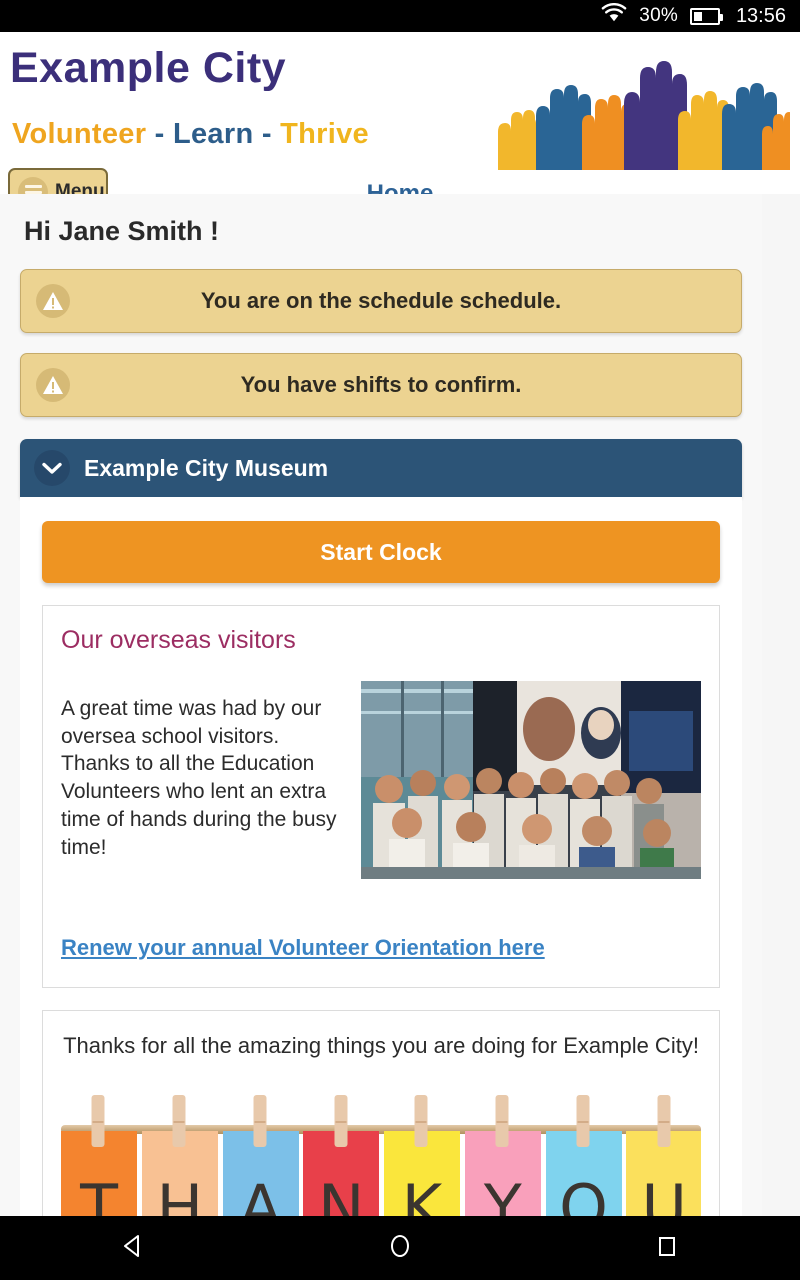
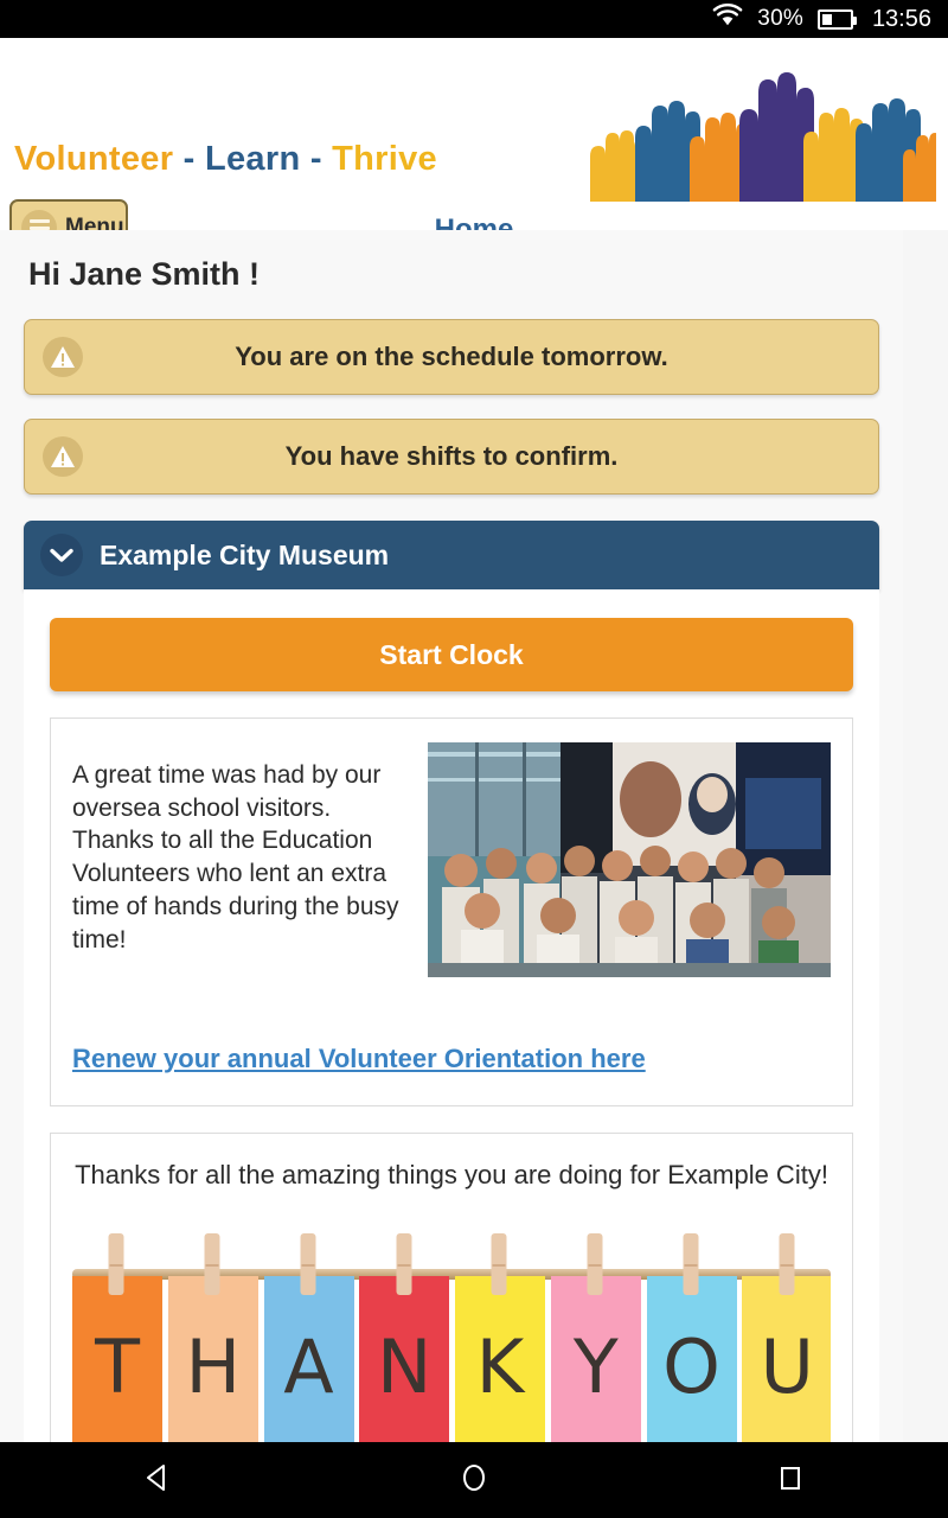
  30%
  13:56
- Example City
  Volunteer - Learn - Thrive
  Menu
  Hi Jane Smith !
- You are on the schedule schedule.
+ You are on the schedule tomorrow.
  You have shifts to confirm.
  Example City Museum
  Start Clock
- Our overseas visitors
  A great time was had by our oversea school visitors. Thanks to all the Education Volunteers who lent an extra time of hands during the busy time!
  Renew your annual Volunteer Orientation here
  Thanks for all the amazing things you are doing for Example City!
  T
  H
  A
  N
  K
  Y
  O
  U
